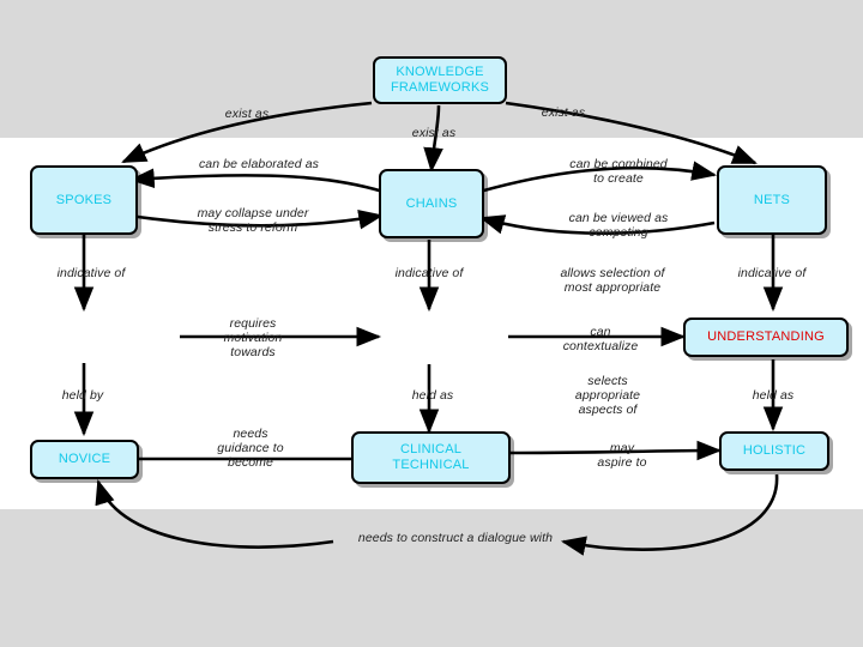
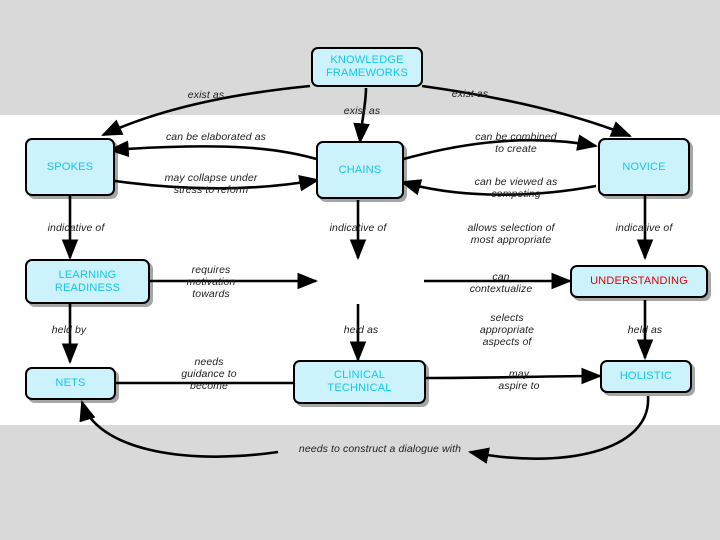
  KNOWLEDGE
  FRAMEWORKS
  SPOKES
  CHAINS
- NETS
+ NOVICE
+ LEARNING
+ READINESS
  UNDERSTANDING
- NOVICE
+ NETS
  CLINICAL
  TECHNICAL
  HOLISTIC
  exist as
  exist as
  exist as
  can be elaborated as
  can be combined
  to create
  may collapse under
  stress to reform
  can be viewed as
  competing
  indicative of
  indicative of
  allows selection of
  most appropriate
  indicative of
  requires
  motivation
  towards
  can
  contextualize
  held by
  held as
  selects
  appropriate
  aspects of
  held as
  needs
  guidance to
  become
  may
  aspire to
  needs to construct a dialogue with
